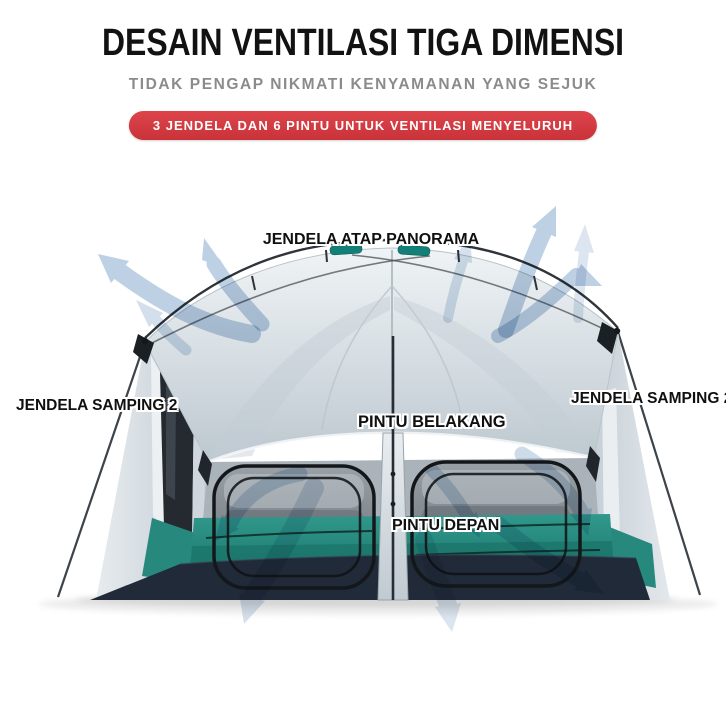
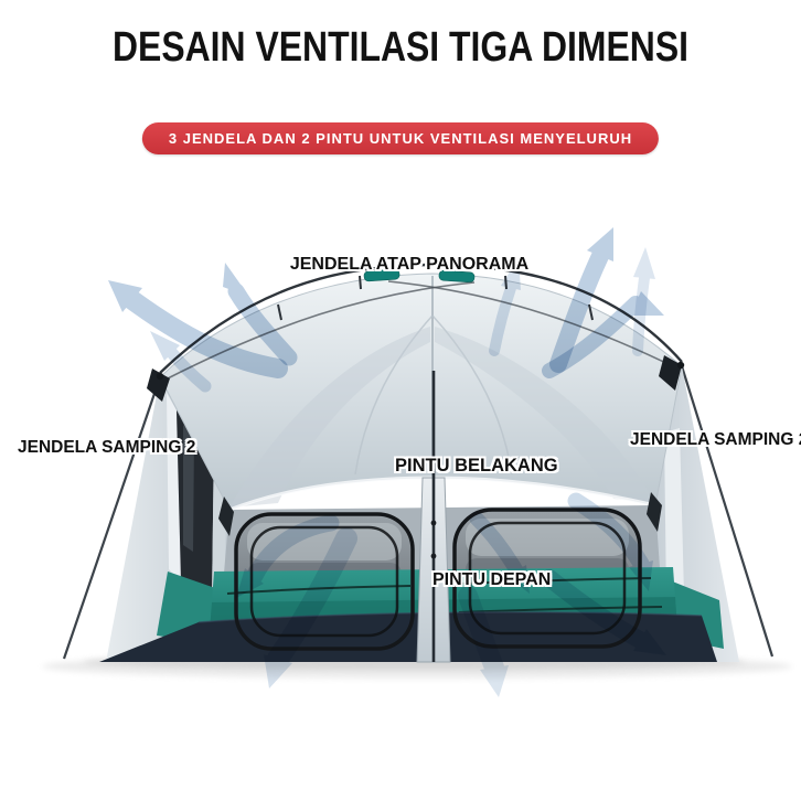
  DESAIN VENTILASI TIGA DIMENSI
- TIDAK PENGAP NIKMATI KENYAMANAN YANG SEJUK
- 3 JENDELA DAN 6 PINTU UNTUK VENTILASI MENYELURUH
+ 3 JENDELA DAN 2 PINTU UNTUK VENTILASI MENYELURUH
  JENDELA ATAP PANORAMA
  JENDELA SAMPING 2
  JENDELA SAMPING
  PINTU BELAKANG
  PINTU DEPAN
